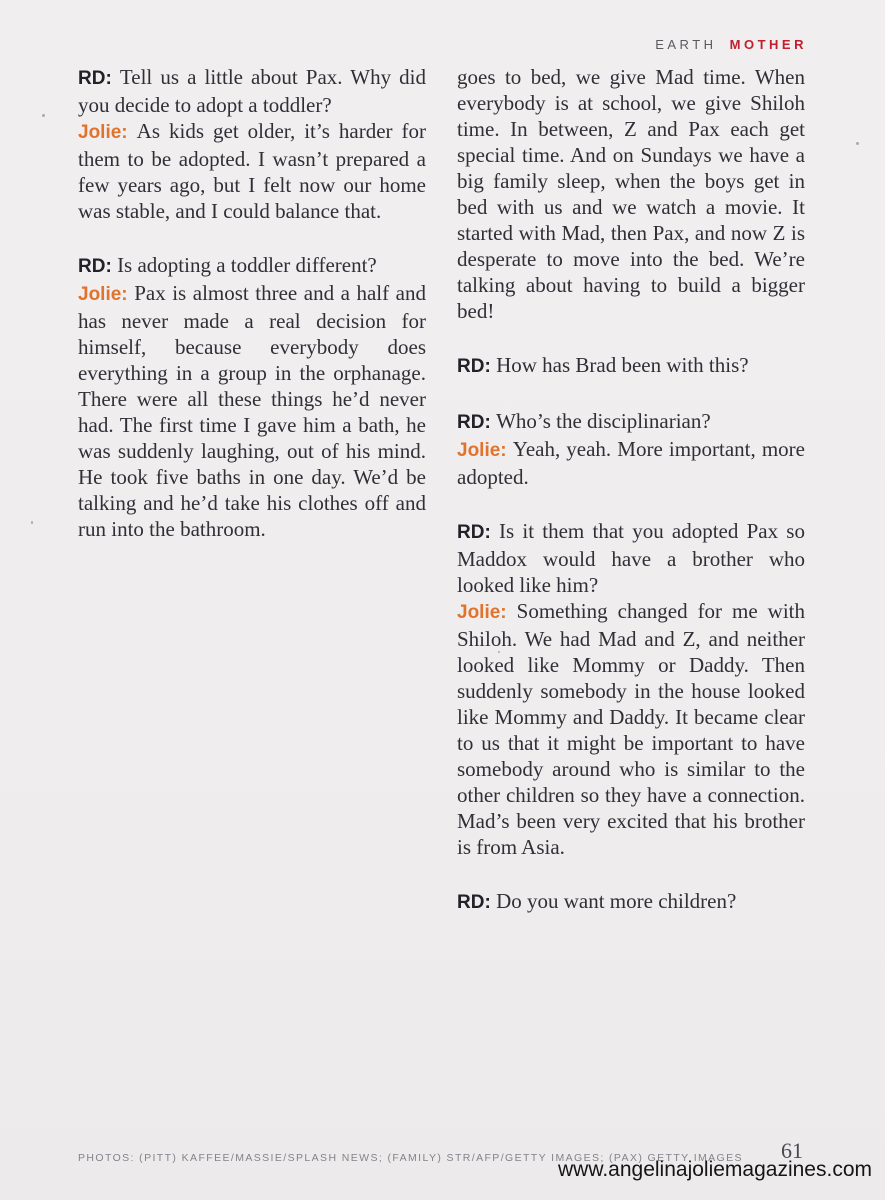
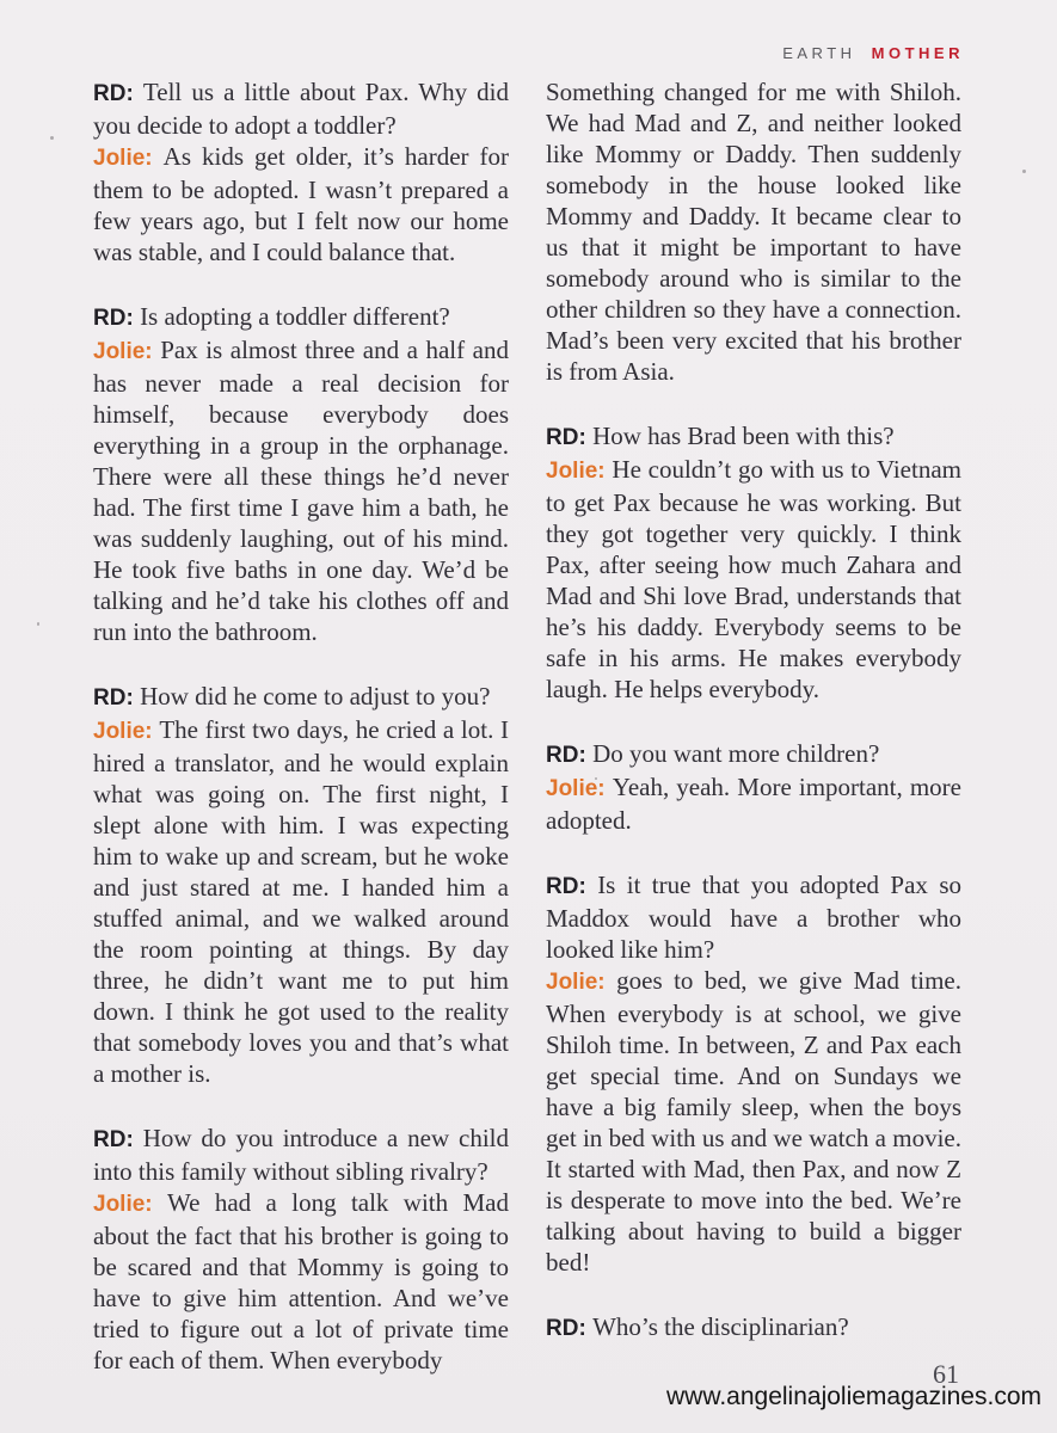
  EARTH MOTHER
  RD: Tell us a little about Pax. Why did you decide to adopt a toddler?
  Jolie: As kids get older, it’s harder for them to be adopted. I wasn’t prepared a few years ago, but I felt now our home was stable, and I could balance that.
  RD: Is adopting a toddler different?
  Jolie: Pax is almost three and a half and has never made a real decision for himself, because everybody does everything in a group in the orphanage. There were all these things he’d never had. The first time I gave him a bath, he was suddenly laughing, out of his mind. He took five baths in one day. We’d be talking and he’d take his clothes off and run into the bathroom.
+ RD: How did he come to adjust to you?
+ Jolie: The first two days, he cried a lot. I hired a translator, and he would explain what was going on. The first night, I slept alone with him. I was expecting him to wake up and scream, but he woke and just stared at me. I handed him a stuffed animal, and we walked around the room pointing at things. By day three, he didn’t want me to put him down. I think he got used to the reality that somebody loves you and that’s what a mother is.
+ RD: How do you introduce a new child into this family without sibling rivalry?
+ Jolie: We had a long talk with Mad about the fact that his brother is going to be scared and that Mommy is going to have to give him attention. And we’ve tried to figure out a lot of private time for each of them. When everybody
- goes to bed, we give Mad time. When everybody is at school, we give Shiloh time. In between, Z and Pax each get special time. And on Sundays we have a big family sleep, when the boys get in bed with us and we watch a movie. It started with Mad, then Pax, and now Z is desperate to move into the bed. We’re talking about having to build a bigger bed!
+ Something changed for me with Shiloh. We had Mad and Z, and neither looked like Mommy or Daddy. Then suddenly somebody in the house looked like Mommy and Daddy. It became clear to us that it might be important to have somebody around who is similar to the other children so they have a connection. Mad’s been very excited that his brother is from Asia.
  RD: How has Brad been with this?
+ Jolie: He couldn’t go with us to Vietnam to get Pax because he was working. But they got together very quickly. I think Pax, after seeing how much Zahara and Mad and Shi love Brad, understands that he’s his daddy. Everybody seems to be safe in his arms. He makes everybody laugh. He helps everybody.
- RD: Who’s the disciplinarian?
+ RD: Do you want more children?
  Jolie: Yeah, yeah. More important, more adopted.
- RD: Is it them that you adopted Pax so Maddox would have a brother who looked like him?
+ RD: Is it true that you adopted Pax so Maddox would have a brother who looked like him?
- Jolie: Something changed for me with Shiloh. We had Mad and Z, and neither looked like Mommy or Daddy. Then suddenly somebody in the house looked like Mommy and Daddy. It became clear to us that it might be important to have somebody around who is similar to the other children so they have a connection. Mad’s been very excited that his brother is from Asia.
+ Jolie: goes to bed, we give Mad time. When everybody is at school, we give Shiloh time. In between, Z and Pax each get special time. And on Sundays we have a big family sleep, when the boys get in bed with us and we watch a movie. It started with Mad, then Pax, and now Z is desperate to move into the bed. We’re talking about having to build a bigger bed!
- RD: Do you want more children?
+ RD: Who’s the disciplinarian?
- PHOTOS: (PITT) KAFFEE/MASSIE/SPLASH NEWS; (FAMILY) STR/AFP/GETTY IMAGES; (PAX) GETTY IMAGES
  61
  www.angelinajoliemagazines.com
